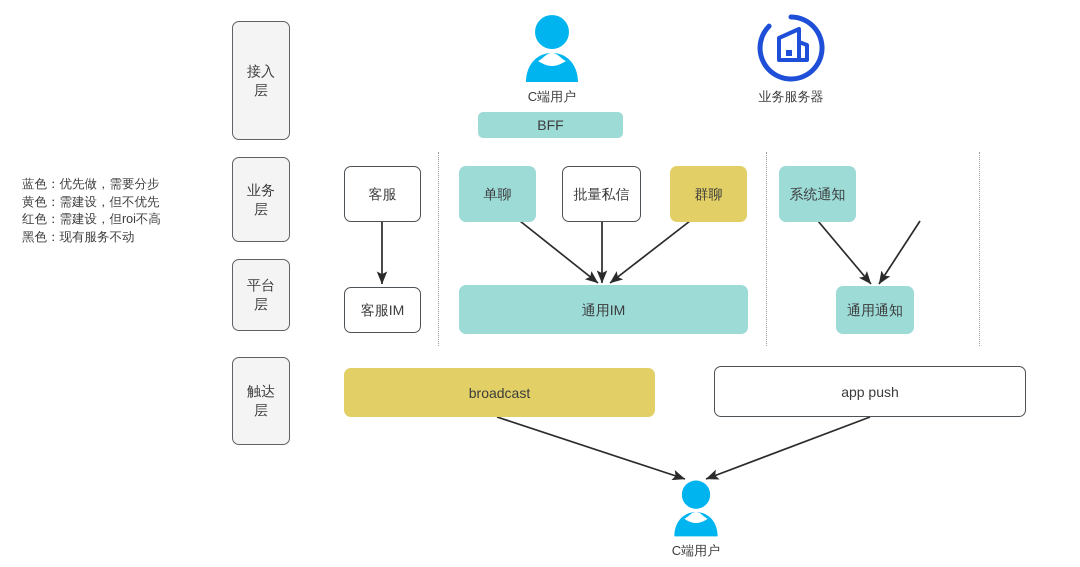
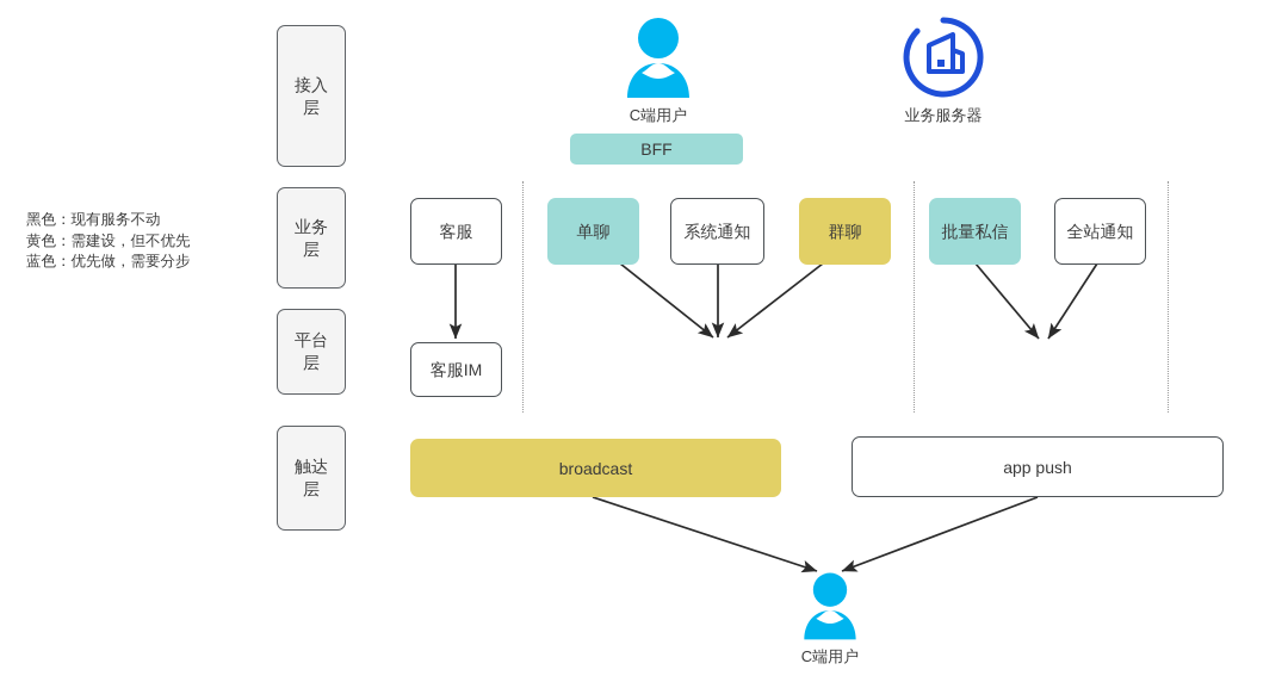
- 蓝色：优先做，需要分步
+ 黑色：现有服务不动
  黄色：需建设，但不优先
- 红色：需建设，但roi不高
- 黑色：现有服务不动
+ 蓝色：优先做，需要分步
  接入
  层
  业务
  层
  平台
  层
  触达
  层
  C端用户
  业务服务器
  BFF
  客服
  单聊
- 批量私信
+ 系统通知
  群聊
- 系统通知
+ 批量私信
+ 全站通知
  客服IM
- 通用IM
- 通用通知
  broadcast
  app push
  C端用户
